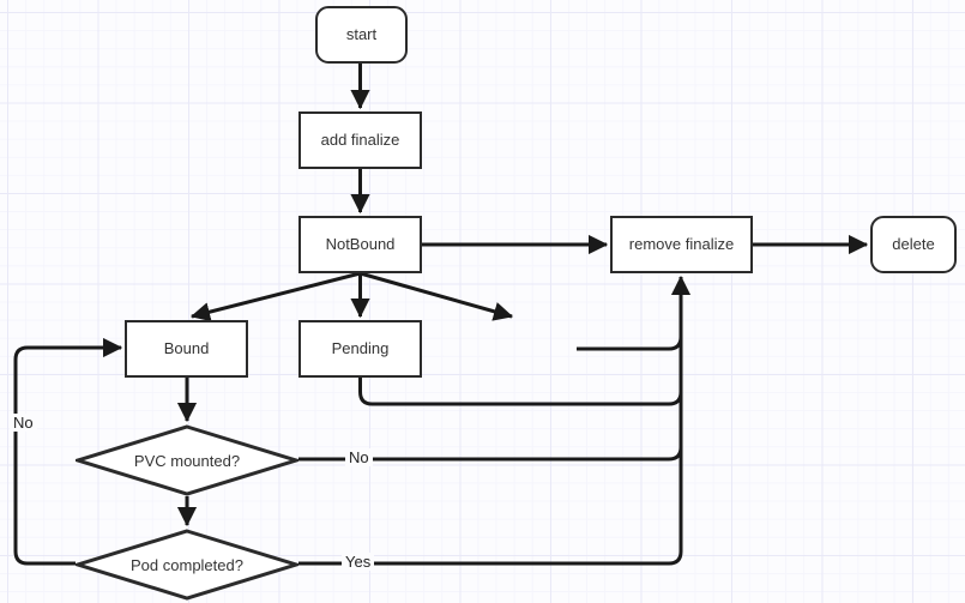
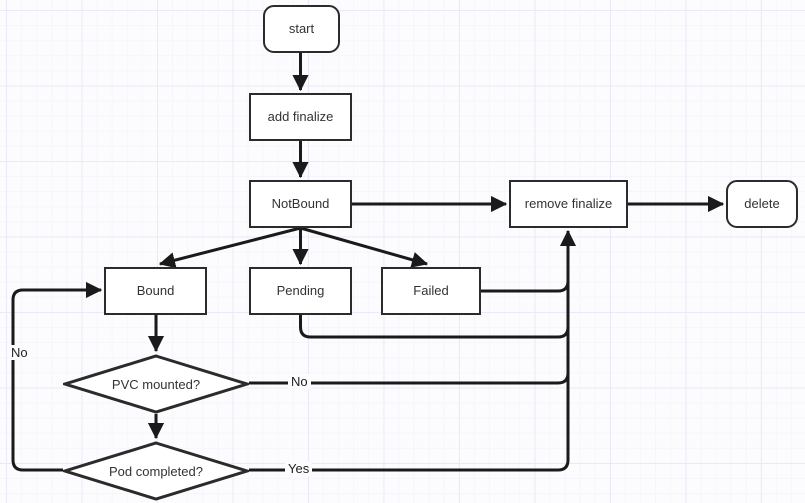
  start
  add finalize
  NotBound
  remove finalize
  delete
  Bound
  Pending
+ Failed
  PVC mounted?
  Pod completed?
  No
  No
  Yes
